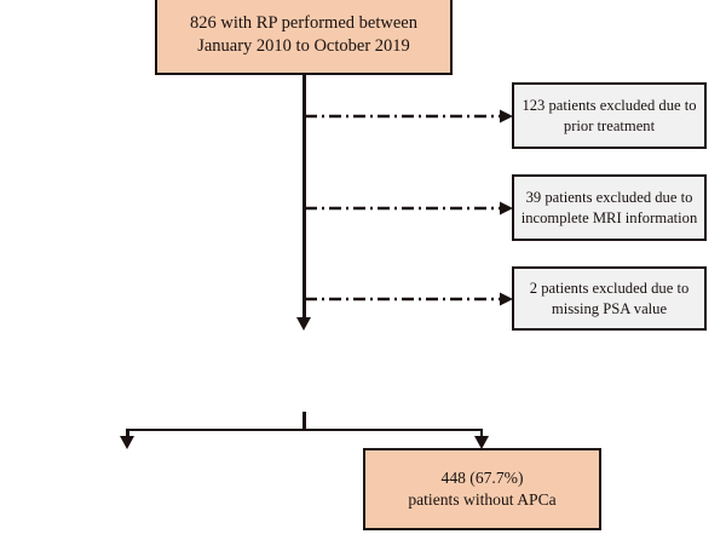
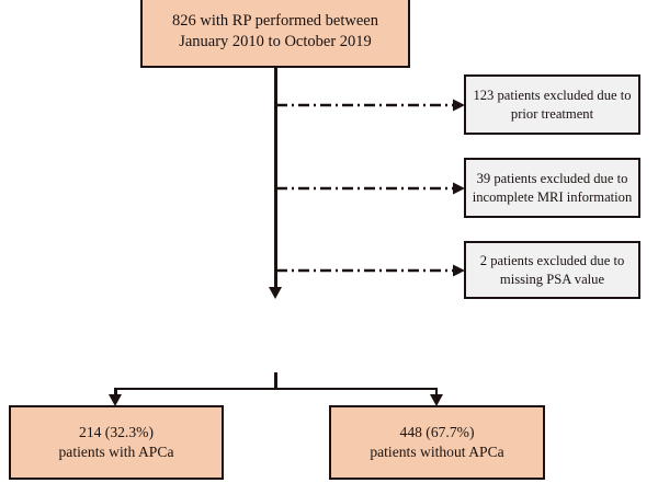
  826 with RP performed between
  January 2010 to October 2019
  123 patients excluded due to
  prior treatment
  39 patients excluded due to
  incomplete MRI information
  2 patients excluded due to
  missing PSA value
+ 214 (32.3%)
+ patients with APCa
  448 (67.7%)
  patients without APCa
